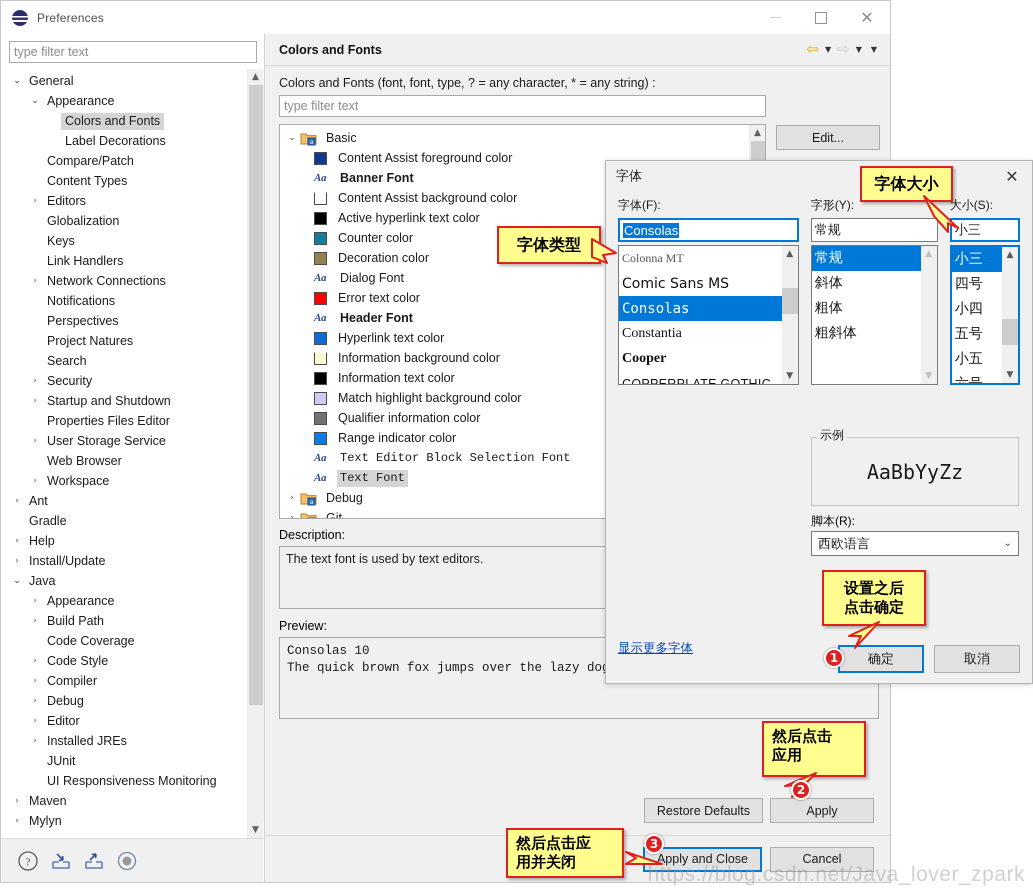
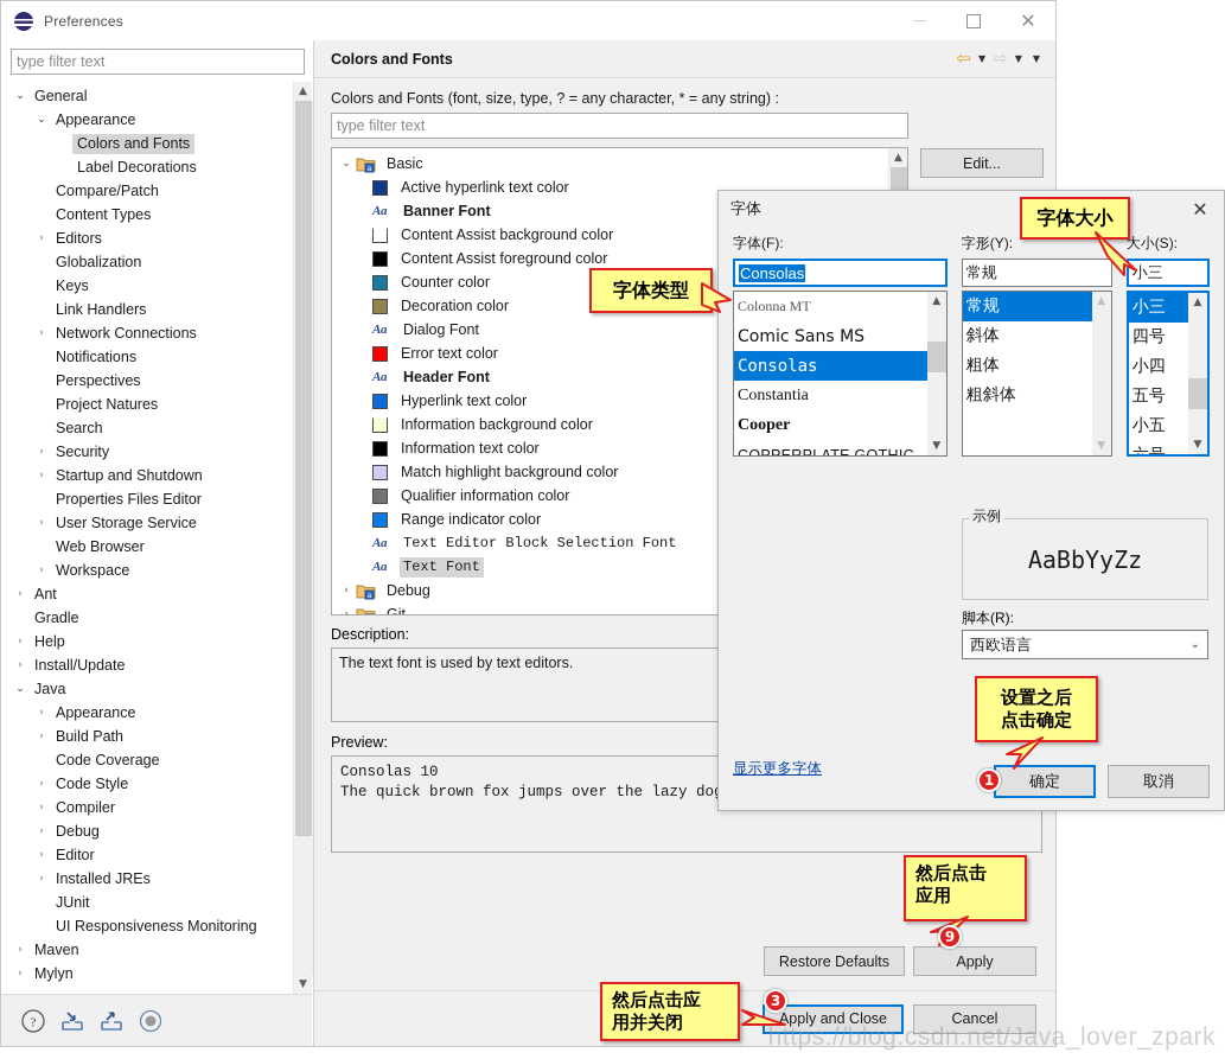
  Preferences
  ✕
  type filter text
  ⌄
  General
  ⌄
  Appearance
  Colors and Fonts
  Label Decorations
  Compare/Patch
  Content Types
  ›
  Editors
  Globalization
  Keys
  Link Handlers
  ›
  Network Connections
  Notifications
  Perspectives
  Project Natures
  Search
  ›
  Security
  ›
  Startup and Shutdown
  Properties Files Editor
  ›
  User Storage Service
  Web Browser
  ›
  Workspace
  ›
  Ant
  Gradle
  ›
  Help
  ›
  Install/Update
  ⌄
  Java
  ›
  Appearance
  ›
  Build Path
  Code Coverage
  ›
  Code Style
  ›
  Compiler
  ›
  Debug
  ›
  Editor
  ›
  Installed JREs
  JUnit
  UI Responsiveness Monitoring
  ›
  Maven
  ›
  Mylyn
  ▲
  ▼
  ?
  Colors and Fonts
  ⇦
  ▼
  ⇨
  ▼
  ▼
- Colors and Fonts (font, font, type, ? = any character, * = any string) :
+ Colors and Fonts (font, size, type, ? = any character, * = any string) :
  type filter text
  ⌄
  Basic
- Content Assist foreground color
+ Active hyperlink text color
  Aa
  Banner Font
  Content Assist background color
- Active hyperlink text color
+ Content Assist foreground color
  Counter color
  Decoration color
  Aa
  Dialog Font
  Error text color
  Aa
  Header Font
  Hyperlink text color
  Information background color
  Information text color
  Match highlight background color
  Qualifier information color
  Range indicator color
  Aa
  Text Editor Block Selection Font
  Aa
  Text Font
  ›
  Debug
  Git
  ▲
  Edit...
  Description:
  The text font is used by text editors.
  Preview:
  Consolas 10 The quick brown fox jumps over the lazy do
  Restore Defaults
  Apply
  Apply and Close
  Cancel
  字体
  ✕
  字体(F):
  Consolas
  Colonna MT
  Comic Sans MS
  Consolas
  Constantia
  Cooper
  COPPERPLATE GOTHIC
  ▲
  ▼
  字形(Y):
  常规
  常规
  斜体
  粗体
  粗斜体
  ▲
  ▼
  大小(S):
  小三
  小三
  四号
  小四
  五号
  小五
  ▲
  ▼
  示例
  AaBbYyZz
  脚本(R):
  西欧语言
  ⌄
  显示更多字体
  确定
  取消
  字体类型
  字体大小
  设置之后
  点击确定
  1
  然后点击
  应用
- 2
+ 9
  然后点击应
  用并关闭
  3
  https://blog.csdn.net/Java_lover_zpark
